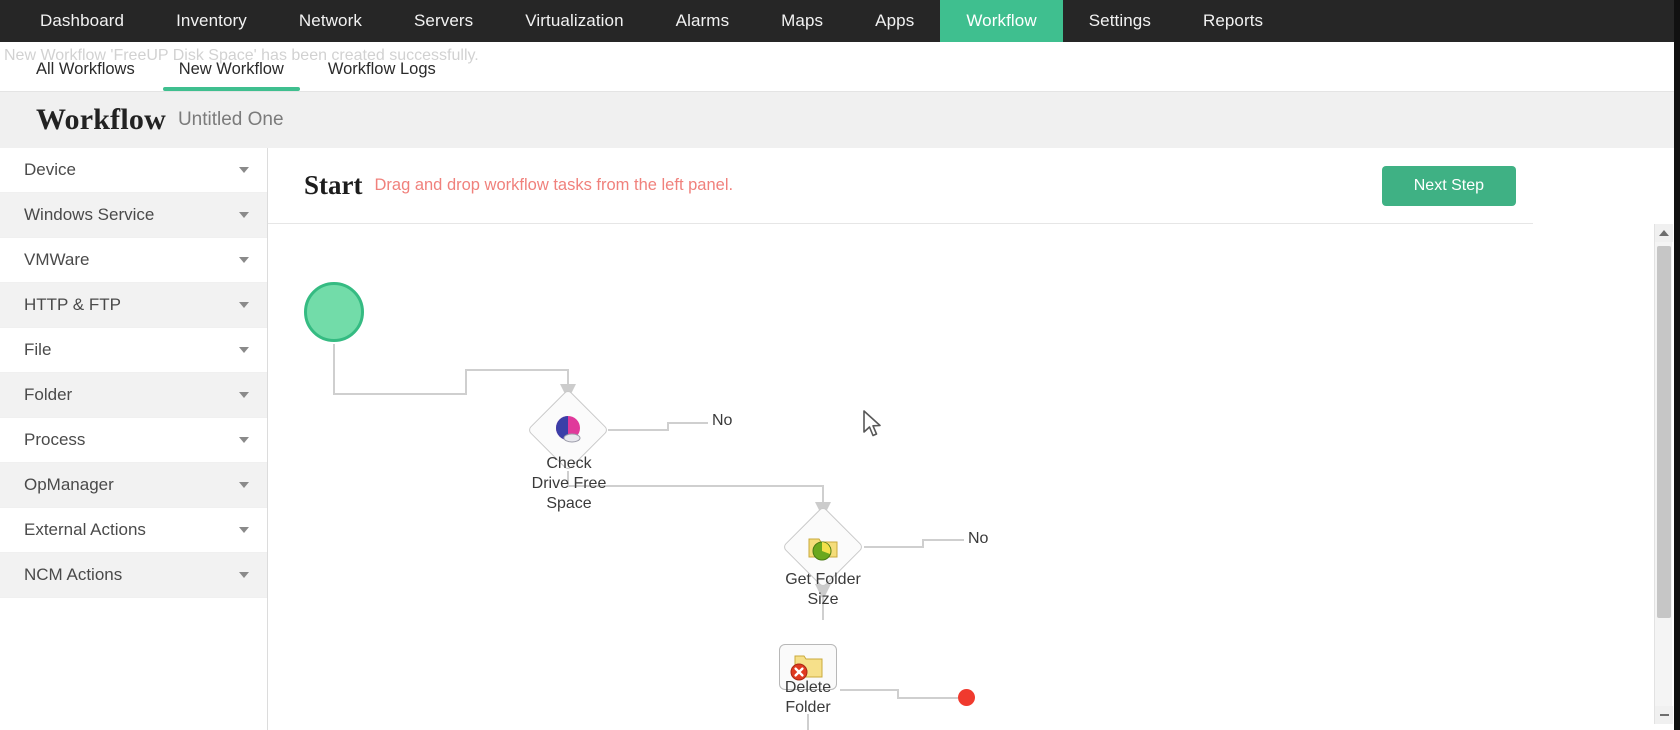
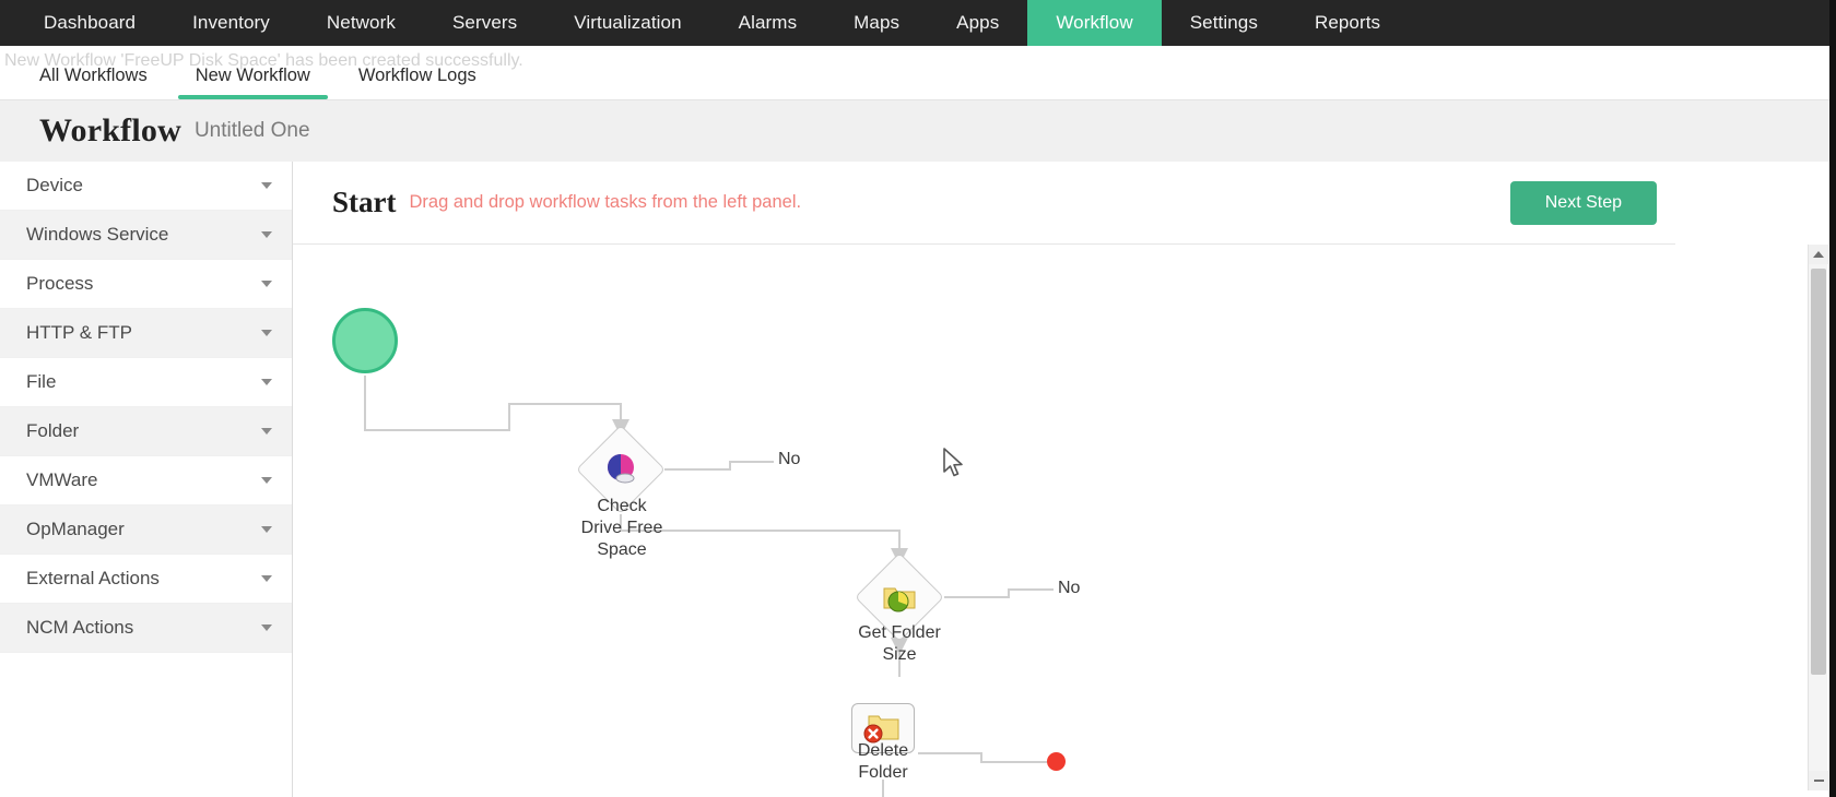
  Dashboard
  Inventory
  Network
  Servers
  Virtualization
  Alarms
  Maps
  Apps
  Workflow
  Settings
  Reports
  All Workflows
  New Workflow
  Workflow Logs
  New Workflow 'FreeUP Disk Space' has been created successfully.
  Workflow
  Untitled One
  Device
  Windows Service
- VMWare
+ Process
  HTTP & FTP
  File
  Folder
- Process
+ VMWare
  OpManager
  External Actions
  NCM Actions
  Start
  Drag and drop workflow tasks from the left panel.
  Next Step
  Check
  Drive Free
  Space
  Get Folder
  Size
  Delete
  Folder
  No
  No
